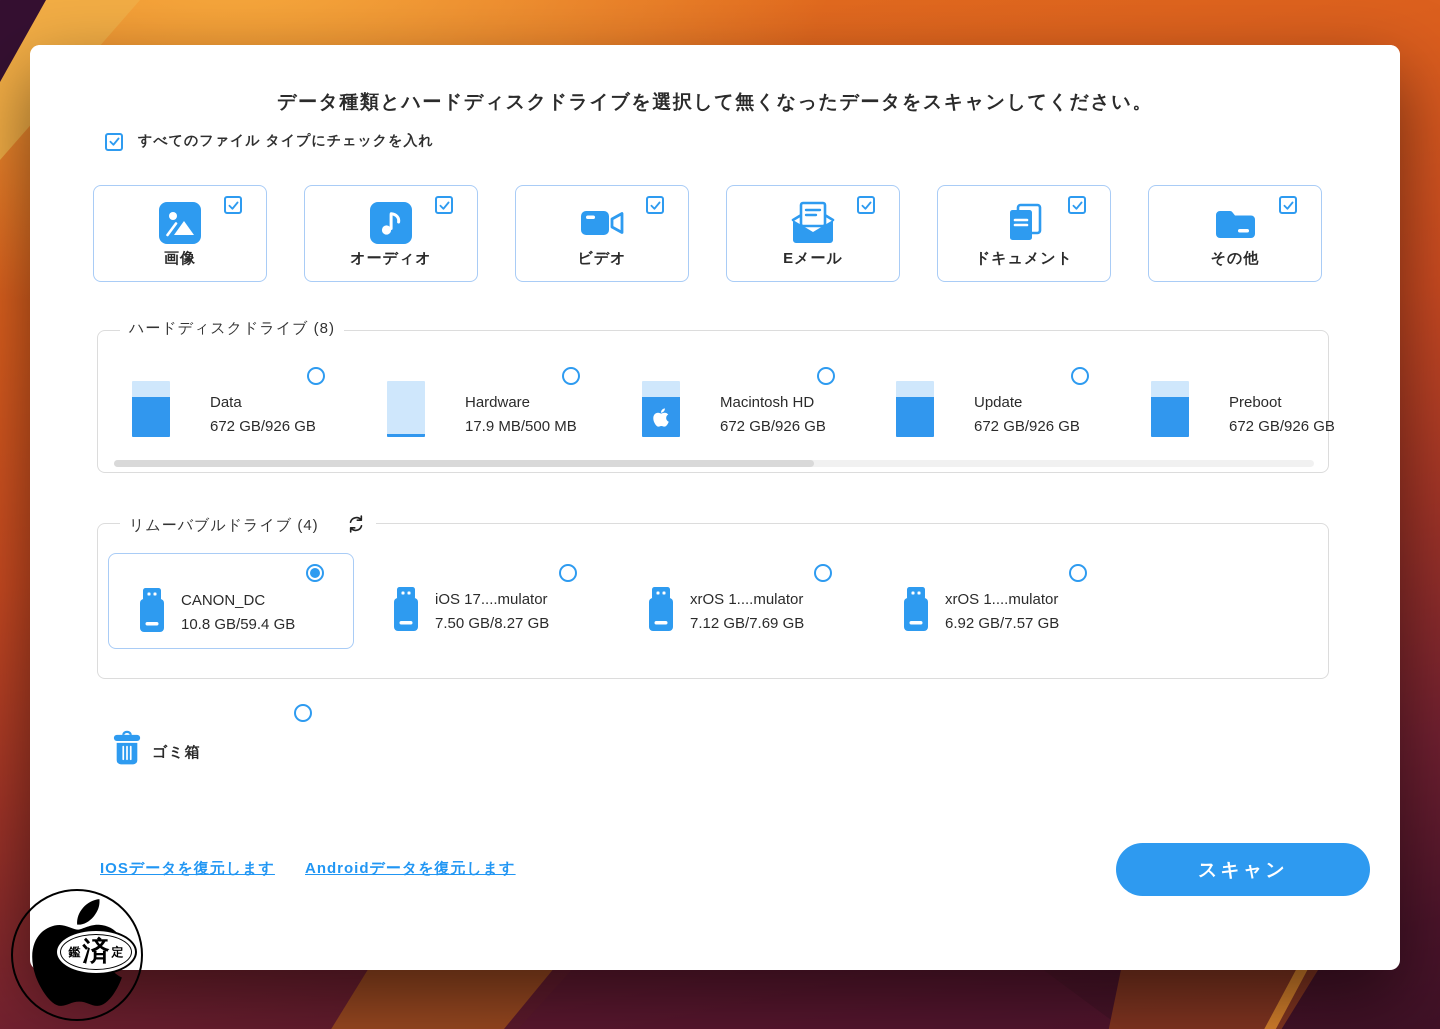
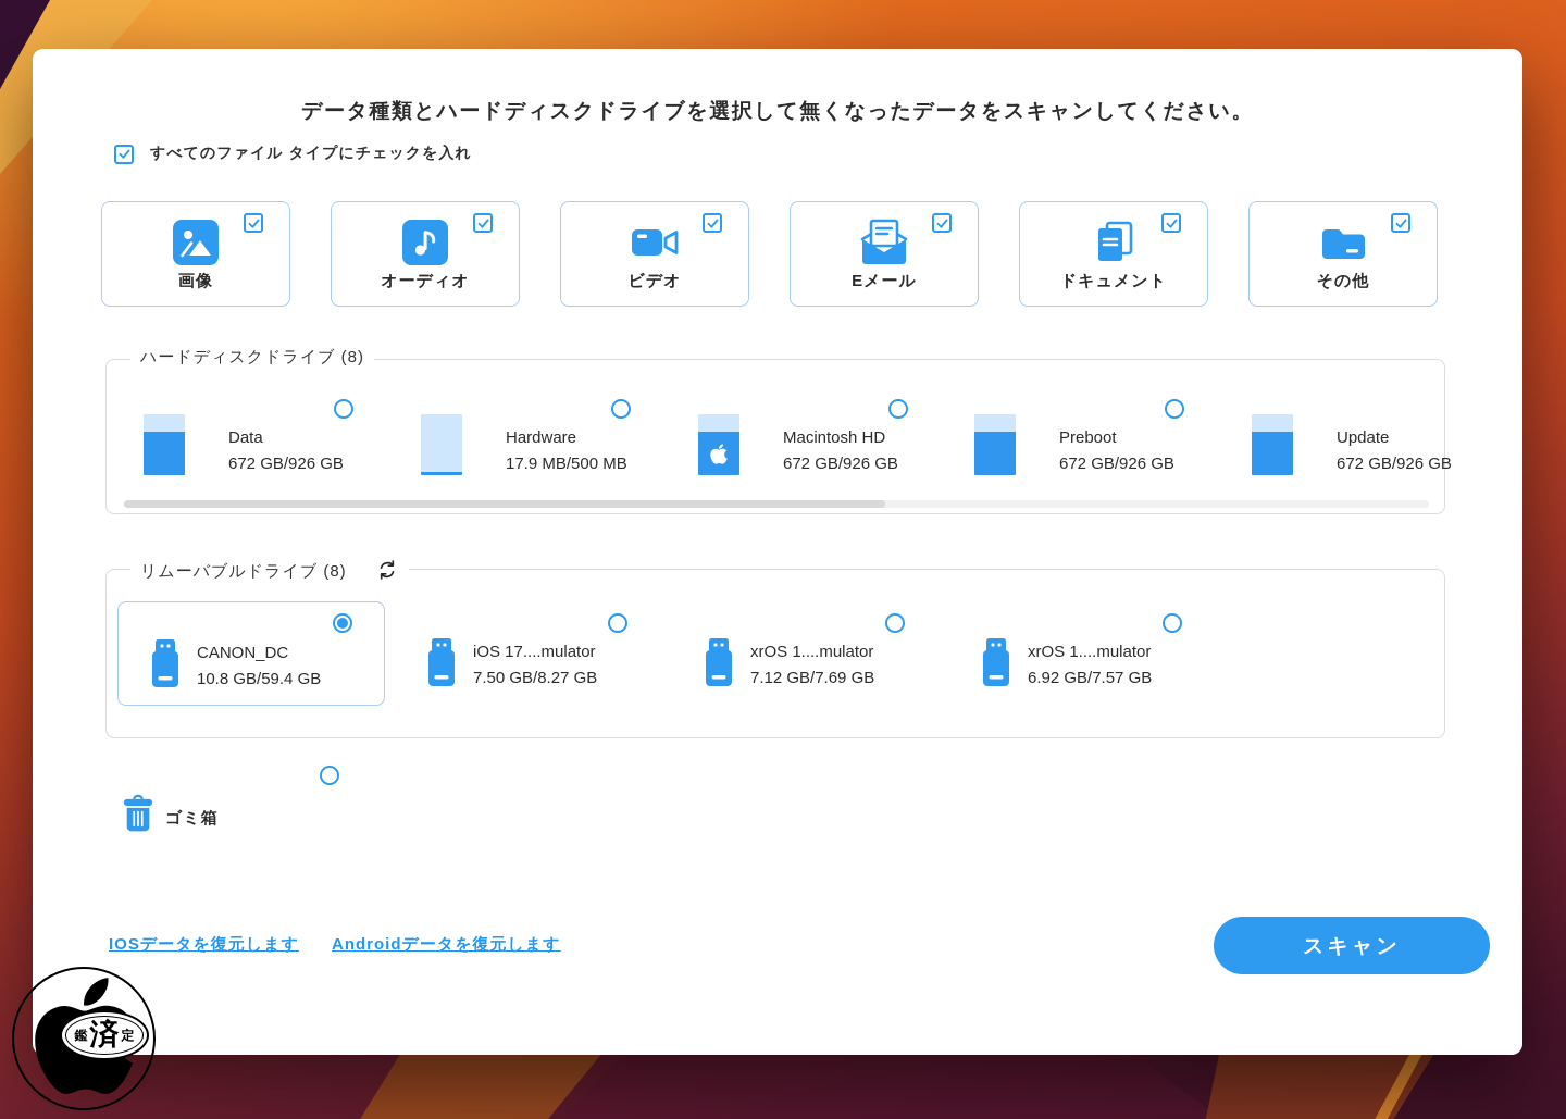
  データ種類とハードディスクドライブを選択して無くなったデータをスキャンしてください。
  すべてのファイル タイプにチェックを入れ
  画像
  オーディオ
  ビデオ
  Eメール
  ドキュメント
  その他
  ハードディスクドライブ (8)
  Data
  672 GB/926 GB
  Hardware
  17.9 MB/500 MB
  Macintosh HD
  672 GB/926 GB
- Update
+ Preboot
  672 GB/926 GB
- Preboot
+ Update
  672 GB/926 GB
- リムーバブルドライブ (4)
+ リムーバブルドライブ (8)
  CANON_DC
  10.8 GB/59.4 GB
  iOS 17....mulator
  7.50 GB/8.27 GB
  xrOS 1....mulator
  7.12 GB/7.69 GB
  xrOS 1....mulator
  6.92 GB/7.57 GB
  ゴミ箱
  IOSデータを復元します
  Androidデータを復元します
  スキャン
  鑑
  済
  定
